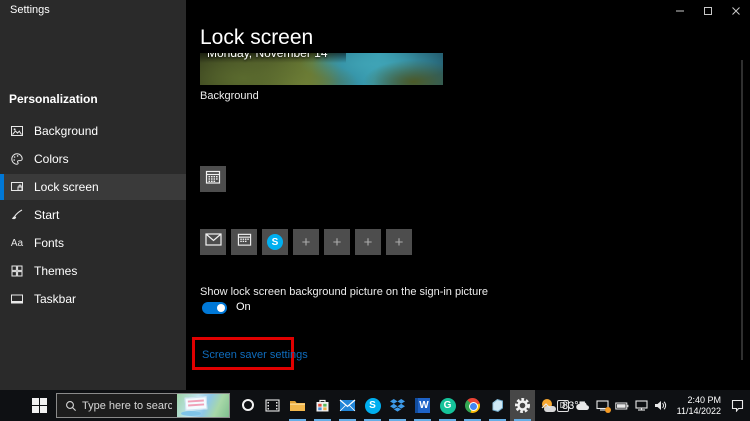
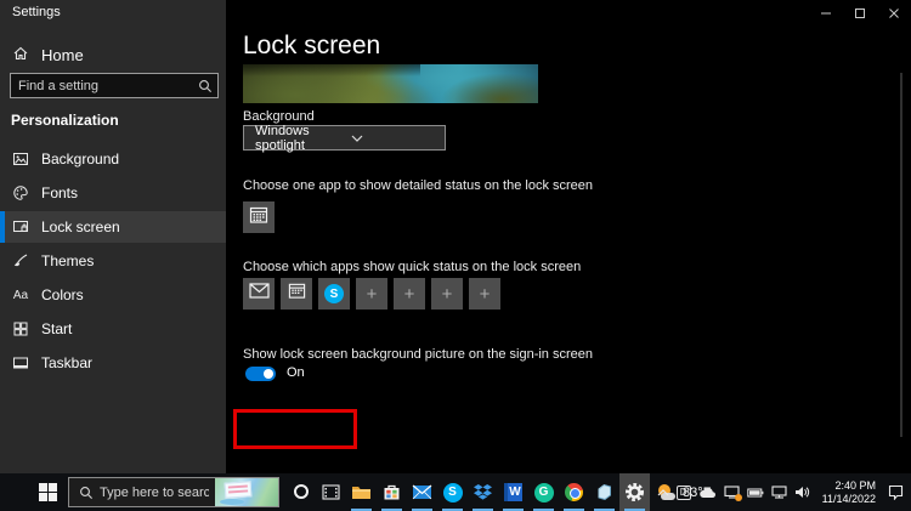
  Settings
+ Home
+ Find a setting
  Personalization
  Background
- Colors
+ Fonts
  Lock screen
- Start
+ Themes
  Aa
- Fonts
+ Colors
- Themes
+ Start
  Taskbar
  Lock screen
- Monday, November 14
  Background
+ Windows spotlight
+ Choose one app to show detailed status on the lock screen
+ Choose which apps show quick status on the lock screen
  S
  +
  +
  +
  +
- Show lock screen background picture on the sign-in picture
+ Show lock screen background picture on the sign-in screen
  On
- Screen saver settings
  Type here to searc
  S
  W
  G
  D
  2:40 PM
  11/14/2022
